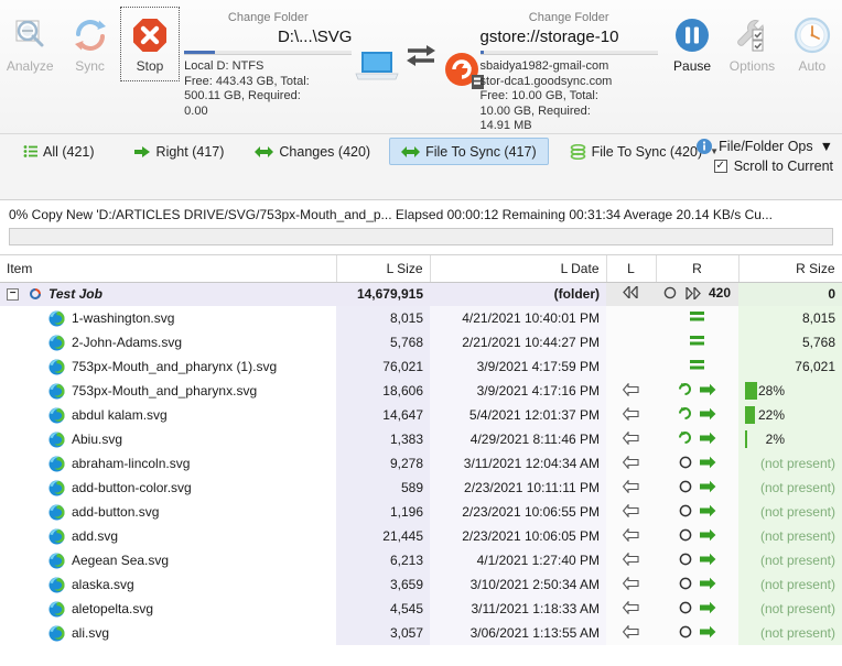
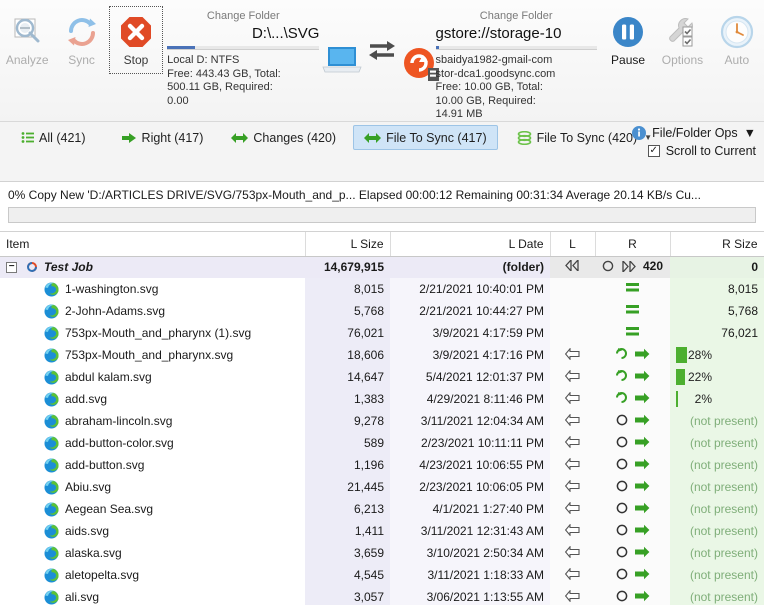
  Analyze
  Sync
  Stop
  Change Folder
  D:\...\SVG
  Local D: NTFS
  Free: 443.43 GB, Total:
  500.11 GB, Required:
  0.00
  Change Folder
  gstore://storage-10
  sbaidya1982-gmail-com
  stor-dca1.goodsync.com
  Free: 10.00 GB, Total:
  10.00 GB, Required:
  14.91 MB
  Pause
  Options
  Auto
  All (421)
  Right (417)
  Changes (420)
  File To Sync (417)
  File To Sync (420
  ▼
  File/Folder Ops
  ▼
  ✓
  Scroll to Current
  0% Copy New 'D:/ARTICLES DRIVE/SVG/753px-Mouth_and_p... Elapsed 00:00:12 Remaining 00:31:34 Average 20.14 KB/s Cu...
  Item	L Size	L Date	L	R	R Size
  − Test Job	14,679,915	(folder)		420	0
- 1-washington.svg	8,015	4/21/2021 10:40:01 PM			8,015
+ 1-washington.svg	8,015	2/21/2021 10:40:01 PM			8,015
  2-John-Adams.svg	5,768	2/21/2021 10:44:27 PM			5,768
  753px-Mouth_and_pharynx (1).svg	76,021	3/9/2021 4:17:59 PM			76,021
  753px-Mouth_and_pharynx.svg	18,606	3/9/2021 4:17:16 PM			28%
  abdul kalam.svg	14,647	5/4/2021 12:01:37 PM			22%
- Abiu.svg	1,383	4/29/2021 8:11:46 PM			2%
+ add.svg	1,383	4/29/2021 8:11:46 PM			2%
  abraham-lincoln.svg	9,278	3/11/2021 12:04:34 AM			(not present)
  add-button-color.svg	589	2/23/2021 10:11:11 PM			(not present)
- add-button.svg	1,196	2/23/2021 10:06:55 PM			(not present)
+ add-button.svg	1,196	4/23/2021 10:06:55 PM			(not present)
- add.svg	21,445	2/23/2021 10:06:05 PM			(not present)
+ Abiu.svg	21,445	2/23/2021 10:06:05 PM			(not present)
  Aegean Sea.svg	6,213	4/1/2021 1:27:40 PM			(not present)
+ aids.svg	1,411	3/11/2021 12:31:43 AM			(not present)
  alaska.svg	3,659	3/10/2021 2:50:34 AM			(not present)
  aletopelta.svg	4,545	3/11/2021 1:18:33 AM			(not present)
  ali.svg	3,057	3/06/2021 1:13:55 AM			(not present)
